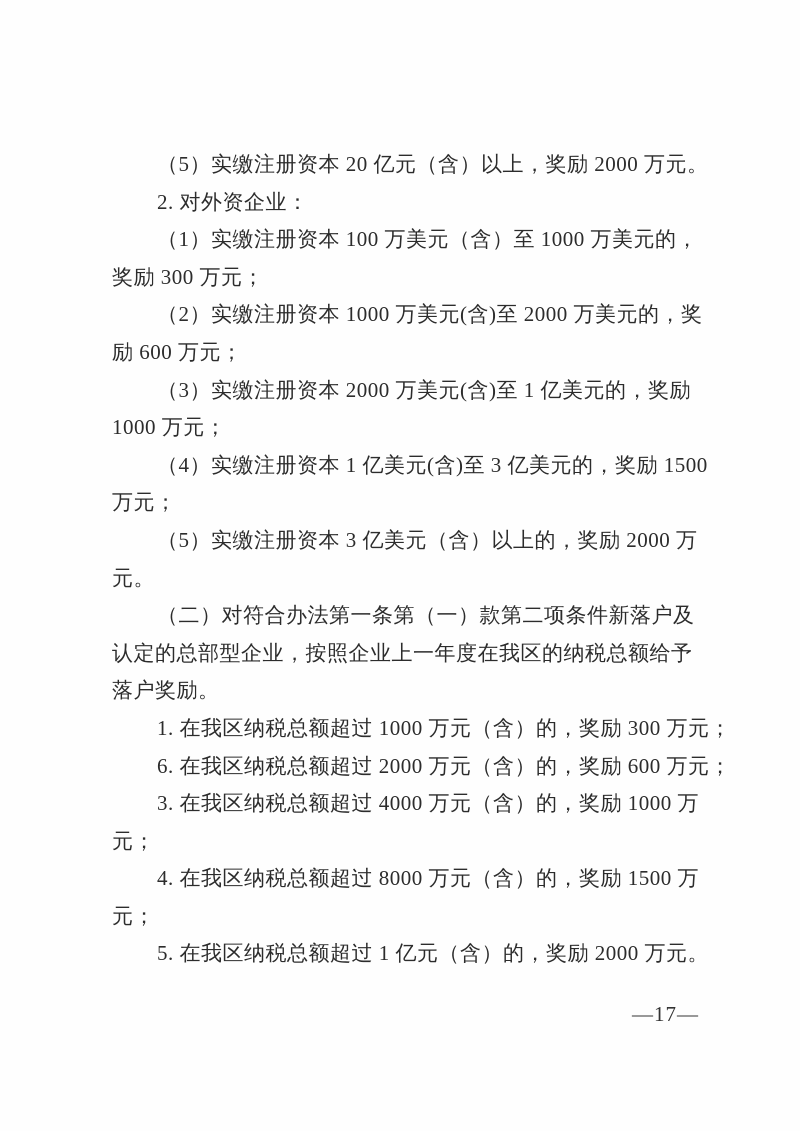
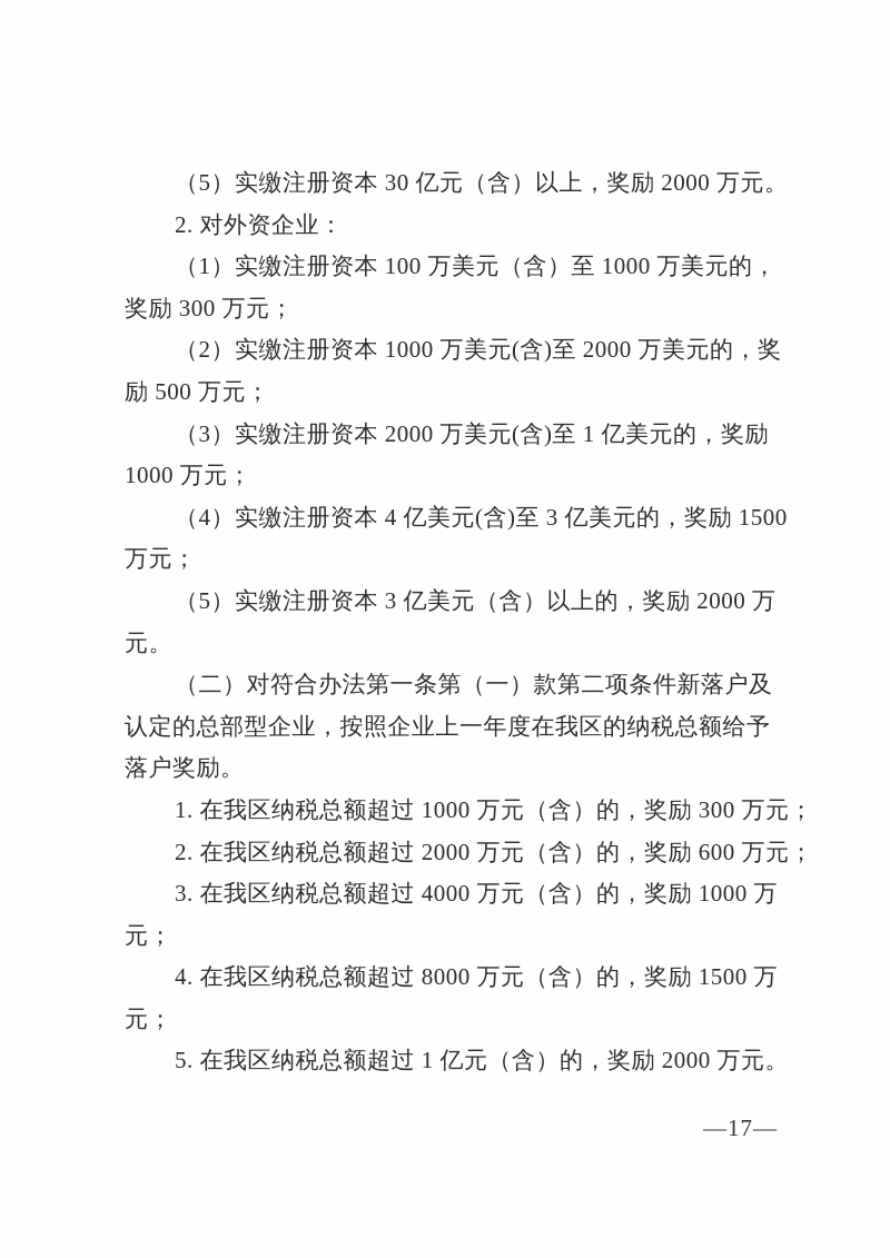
- （5）实缴注册资本 20 亿元（含）以上，奖励 2000 万元。
+ （5）实缴注册资本 30 亿元（含）以上，奖励 2000 万元。
  2. 对外资企业：
  （1）实缴注册资本 100 万美元（含）至 1000 万美元的，
  奖励 300 万元；
  （2）实缴注册资本 1000 万美元(含)至 2000 万美元的，奖
- 励 600 万元；
+ 励 500 万元；
  （3）实缴注册资本 2000 万美元(含)至 1 亿美元的，奖励
  1000 万元；
- （4）实缴注册资本 1 亿美元(含)至 3 亿美元的，奖励 1500
+ （4）实缴注册资本 4 亿美元(含)至 3 亿美元的，奖励 1500
  万元；
  （5）实缴注册资本 3 亿美元（含）以上的，奖励 2000 万
  元。
  （二）对符合办法第一条第（一）款第二项条件新落户及
  认定的总部型企业，按照企业上一年度在我区的纳税总额给予
  落户奖励。
  1. 在我区纳税总额超过 1000 万元（含）的，奖励 300 万元；
- 6. 在我区纳税总额超过 2000 万元（含）的，奖励 600 万元；
+ 2. 在我区纳税总额超过 2000 万元（含）的，奖励 600 万元；
  3. 在我区纳税总额超过 4000 万元（含）的，奖励 1000 万
  元；
  4. 在我区纳税总额超过 8000 万元（含）的，奖励 1500 万
  元；
  5. 在我区纳税总额超过 1 亿元（含）的，奖励 2000 万元。
  —17—
